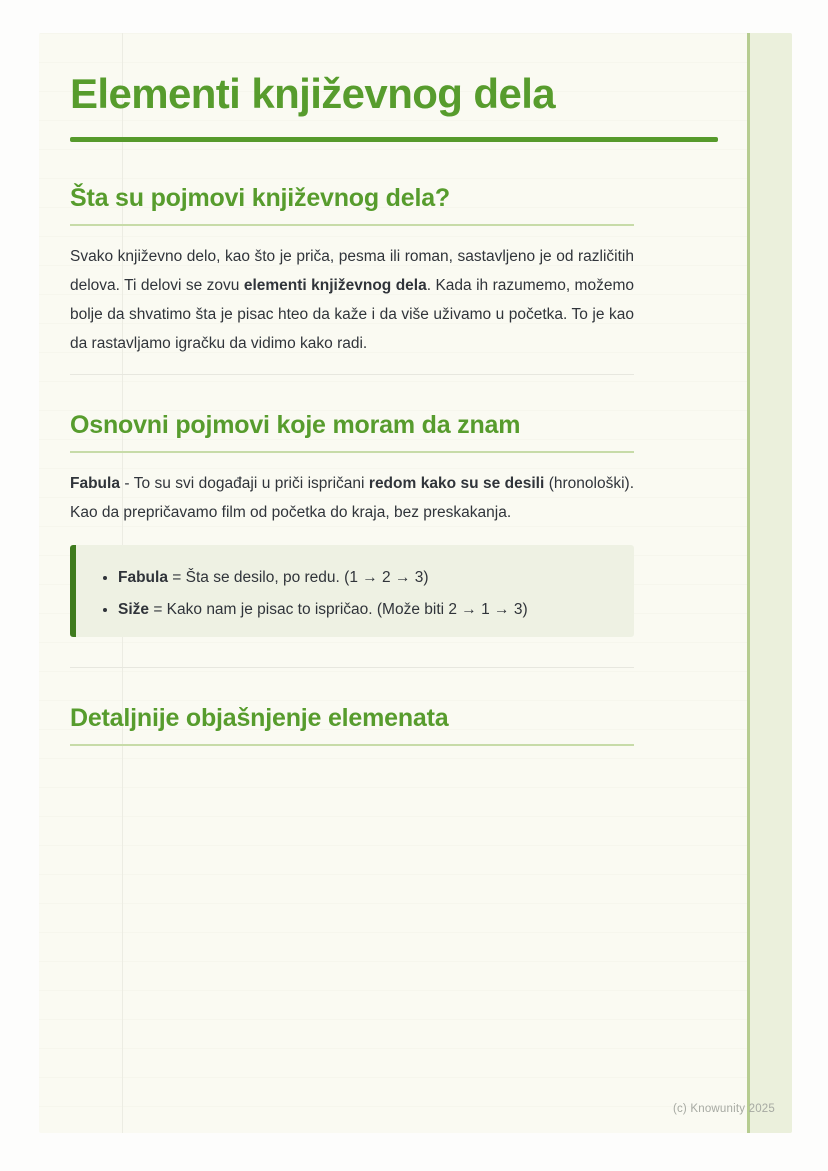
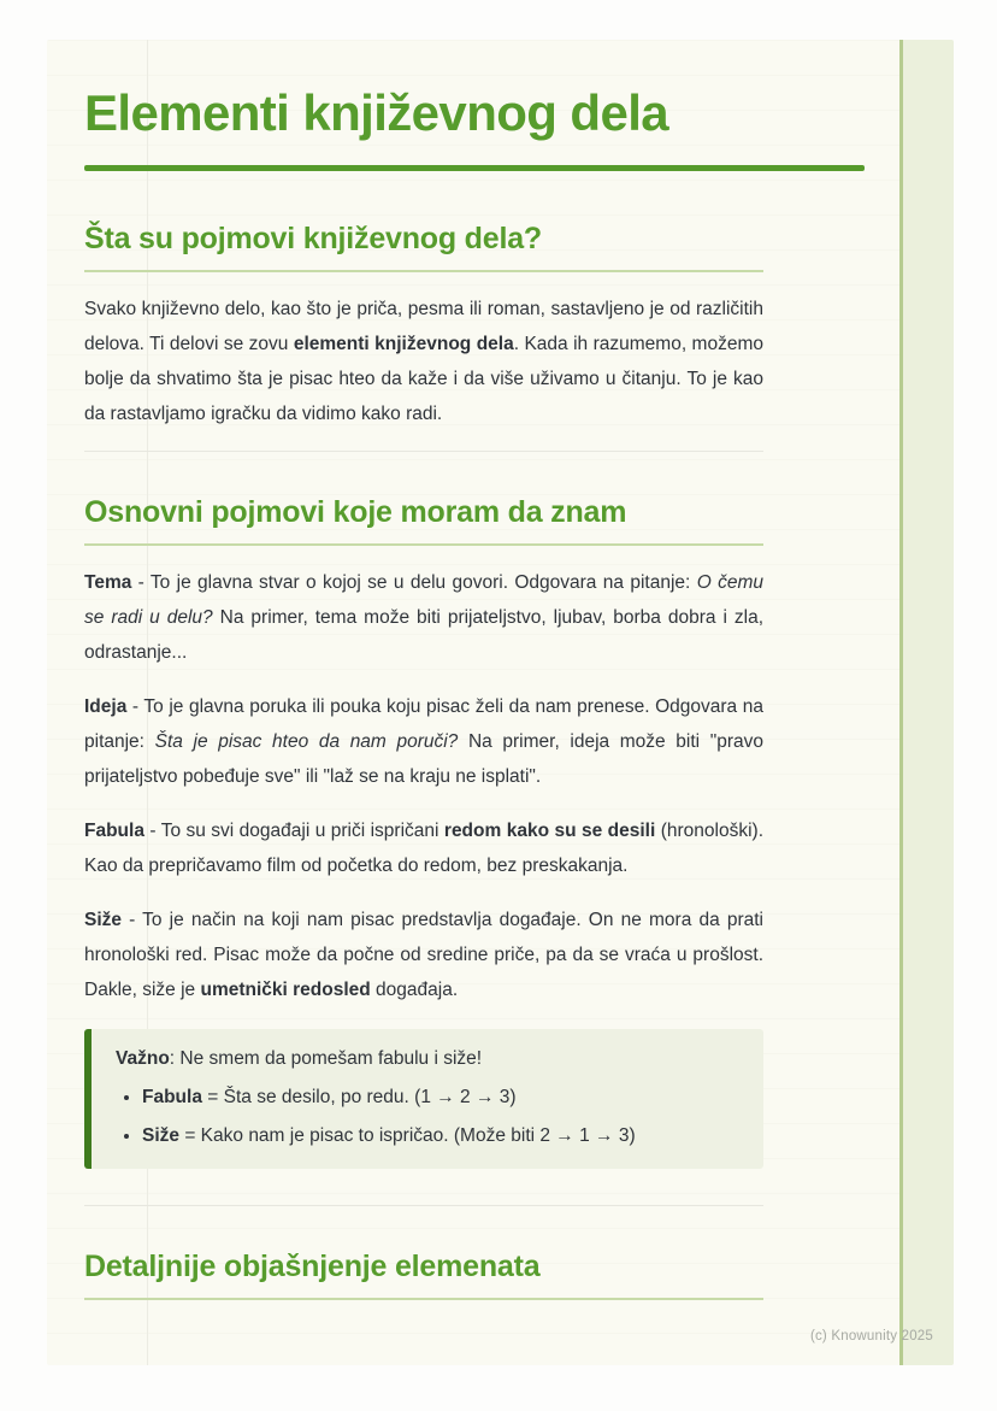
  Elementi književnog dela
  Šta su pojmovi književnog dela?
- Svako književno delo, kao što je priča, pesma ili roman, sastavljeno je od različitih delova. Ti delovi se zovu elementi književnog dela. Kada ih razumemo, možemo bolje da shvatimo šta je pisac hteo da kaže i da više uživamo u početka. To je kao da rastavljamo igračku da vidimo kako radi.
+ Svako književno delo, kao što je priča, pesma ili roman, sastavljeno je od različitih delova. Ti delovi se zovu elementi književnog dela. Kada ih razumemo, možemo bolje da shvatimo šta je pisac hteo da kaže i da više uživamo u čitanju. To je kao da rastavljamo igračku da vidimo kako radi.
  Osnovni pojmovi koje moram da znam
+ Tema - To je glavna stvar o kojoj se u delu govori. Odgovara na pitanje: O čemu se radi u delu? Na primer, tema može biti prijateljstvo, ljubav, borba dobra i zla, odrastanje...
+ Ideja - To je glavna poruka ili pouka koju pisac želi da nam prenese. Odgovara na pitanje: Šta je pisac hteo da nam poruči? Na primer, ideja može biti "pravo prijateljstvo pobeđuje sve" ili "laž se na kraju ne isplati".
- Fabula - To su svi događaji u priči ispričani redom kako su se desili (hronološki). Kao da prepričavamo film od početka do kraja, bez preskakanja.
+ Fabula - To su svi događaji u priči ispričani redom kako su se desili (hronološki). Kao da prepričavamo film od početka do redom, bez preskakanja.
+ Siže - To je način na koji nam pisac predstavlja događaje. On ne mora da prati hronološki red. Pisac može da počne od sredine priče, pa da se vraća u prošlost. Dakle, siže je umetnički redosled događaja.
+ Važno: Ne smem da pomešam fabulu i siže!
  Fabula = Šta se desilo, po redu. (1 → 2 → 3)
  Siže = Kako nam je pisac to ispričao. (Može biti 2 → 1 → 3)
  Detaljnije objašnjenje elemenata
  (c) Knowunity 2025
